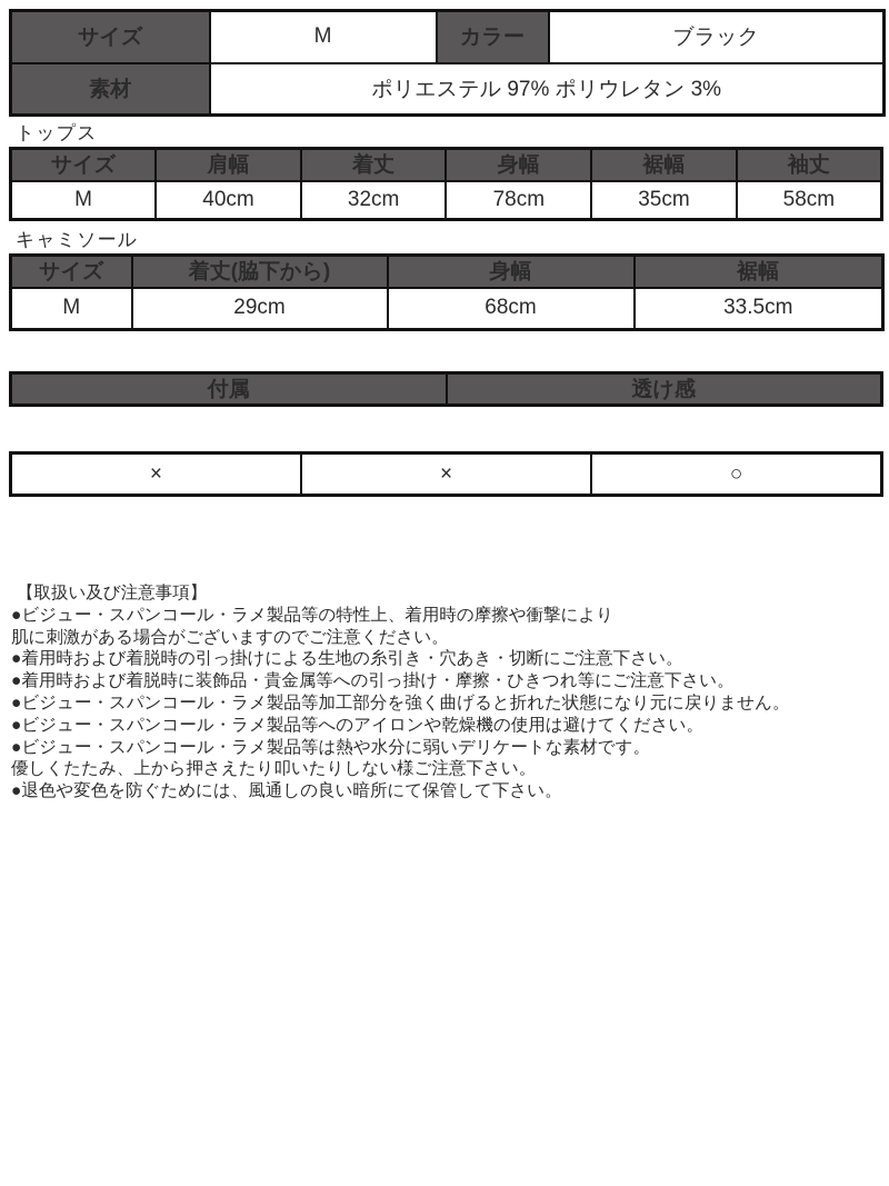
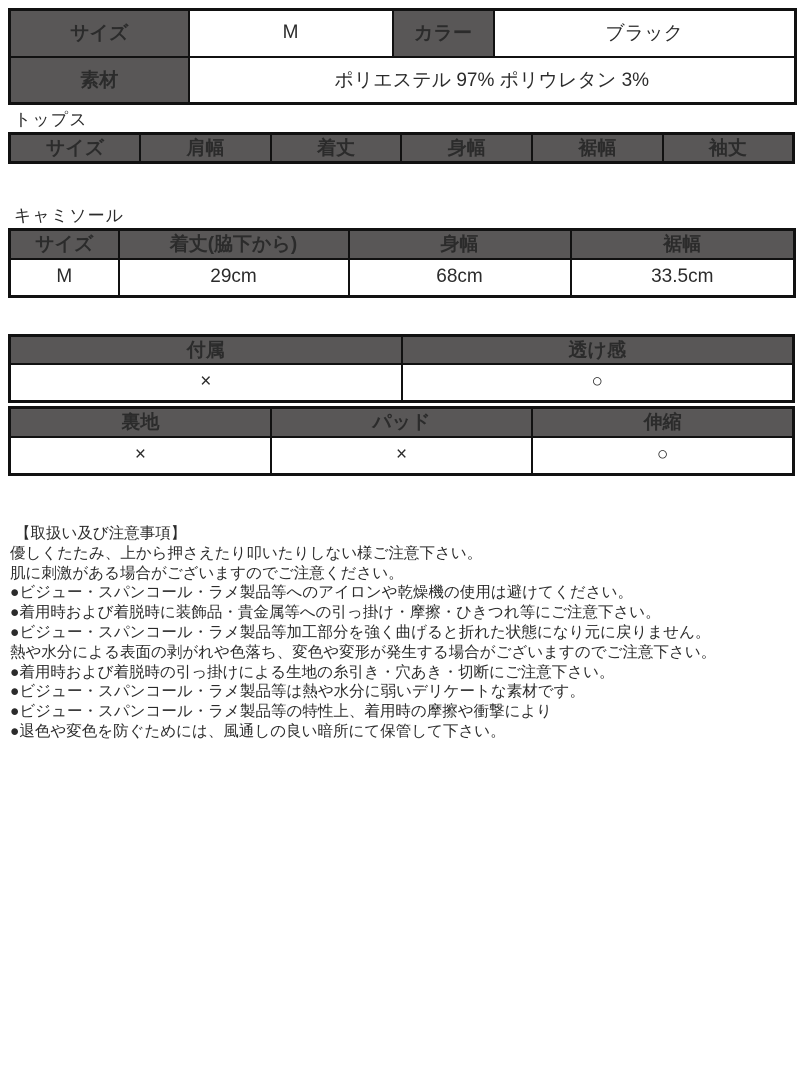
  サイズ	M	カラー	ブラック
  素材	ポリエステル 97% ポリウレタン 3%
  トップス
  サイズ	肩幅	着丈	身幅	裾幅	袖丈
- M	40cm	32cm	78cm	35cm	58cm
  キャミソール
  サイズ	着丈(脇下から)	身幅	裾幅
  M	29cm	68cm	33.5cm
  付属	透け感
+ ×	○
+ 裏地	パッド	伸縮
  ×	×	○
  【取扱い及び注意事項】
- ●ビジュー・スパンコール・ラメ製品等の特性上、着用時の摩擦や衝撃により
+ 優しくたたみ、上から押さえたり叩いたりしない様ご注意下さい。
  肌に刺激がある場合がございますのでご注意ください。
- ●着用時および着脱時の引っ掛けによる生地の糸引き・穴あき・切断にご注意下さい。
+ ●ビジュー・スパンコール・ラメ製品等へのアイロンや乾燥機の使用は避けてください。
  ●着用時および着脱時に装飾品・貴金属等への引っ掛け・摩擦・ひきつれ等にご注意下さい。
  ●ビジュー・スパンコール・ラメ製品等加工部分を強く曲げると折れた状態になり元に戻りません。
+ 熱や水分による表面の剥がれや色落ち、変色や変形が発生する場合がございますのでご注意下さい。
- ●ビジュー・スパンコール・ラメ製品等へのアイロンや乾燥機の使用は避けてください。
+ ●着用時および着脱時の引っ掛けによる生地の糸引き・穴あき・切断にご注意下さい。
  ●ビジュー・スパンコール・ラメ製品等は熱や水分に弱いデリケートな素材です。
- 優しくたたみ、上から押さえたり叩いたりしない様ご注意下さい。
+ ●ビジュー・スパンコール・ラメ製品等の特性上、着用時の摩擦や衝撃により
  ●退色や変色を防ぐためには、風通しの良い暗所にて保管して下さい。
